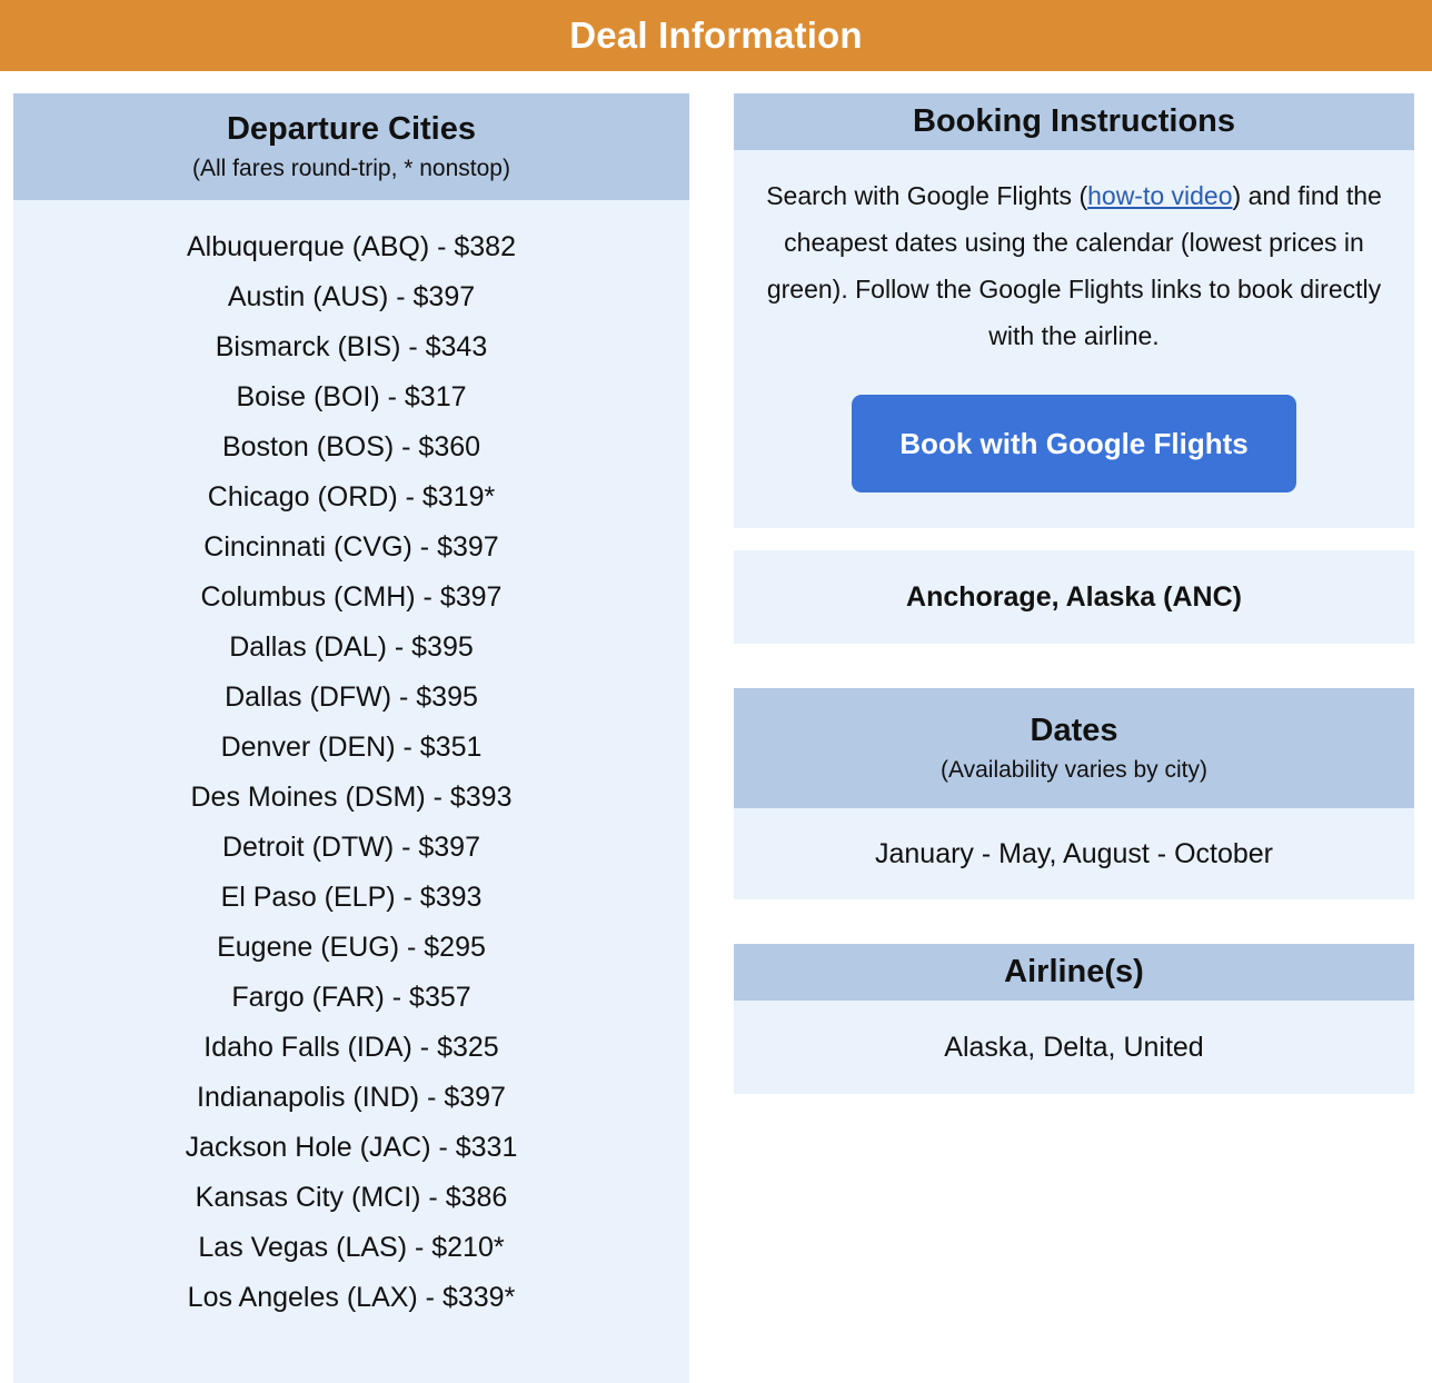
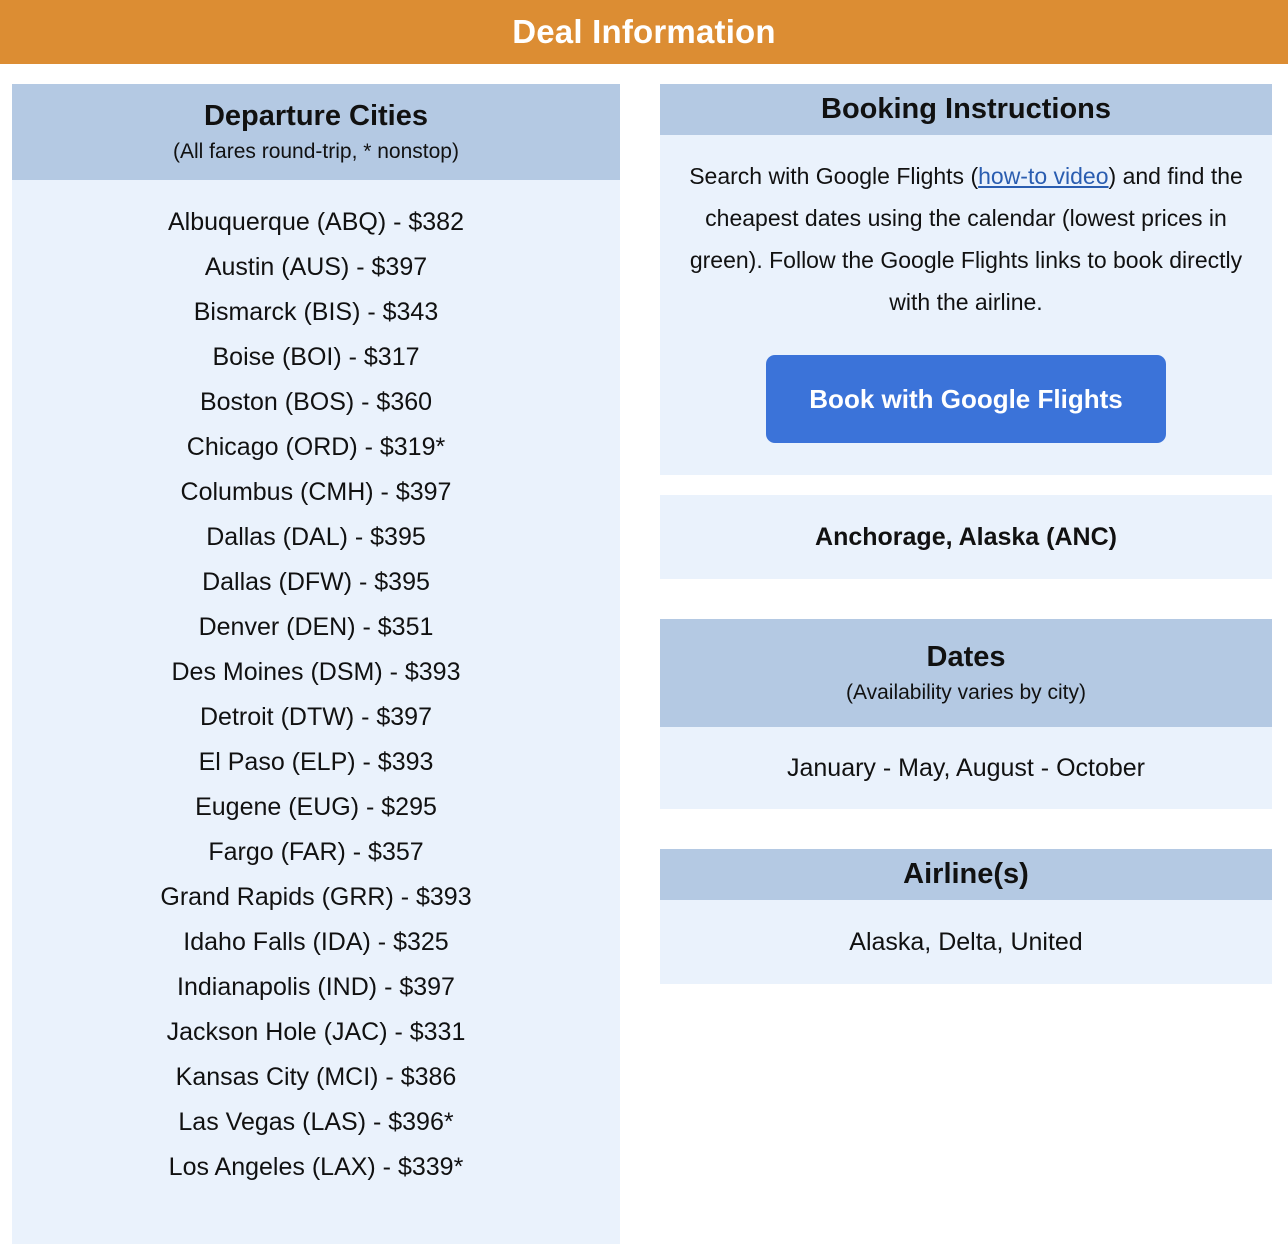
  Deal Information
  Departure Cities
  (All fares round-trip, * nonstop)
  Albuquerque (ABQ) - $382
  Austin (AUS) - $397
  Bismarck (BIS) - $343
  Boise (BOI) - $317
  Boston (BOS) - $360
  Chicago (ORD) - $319*
- Cincinnati (CVG) - $397
  Columbus (CMH) - $397
  Dallas (DAL) - $395
  Dallas (DFW) - $395
  Denver (DEN) - $351
  Des Moines (DSM) - $393
  Detroit (DTW) - $397
  El Paso (ELP) - $393
  Eugene (EUG) - $295
  Fargo (FAR) - $357
+ Grand Rapids (GRR) - $393
  Idaho Falls (IDA) - $325
  Indianapolis (IND) - $397
  Jackson Hole (JAC) - $331
  Kansas City (MCI) - $386
- Las Vegas (LAS) - $210*
+ Las Vegas (LAS) - $396*
  Los Angeles (LAX) - $339*
  Booking Instructions
  Search with Google Flights (how-to video) and find the cheapest dates using the calendar (lowest prices in green). Follow the Google Flights links to book directly with the airline.
  Book with Google Flights
  Anchorage, Alaska (ANC)
  Dates
  (Availability varies by city)
  January - May, August - October
  Airline(s)
  Alaska, Delta, United
